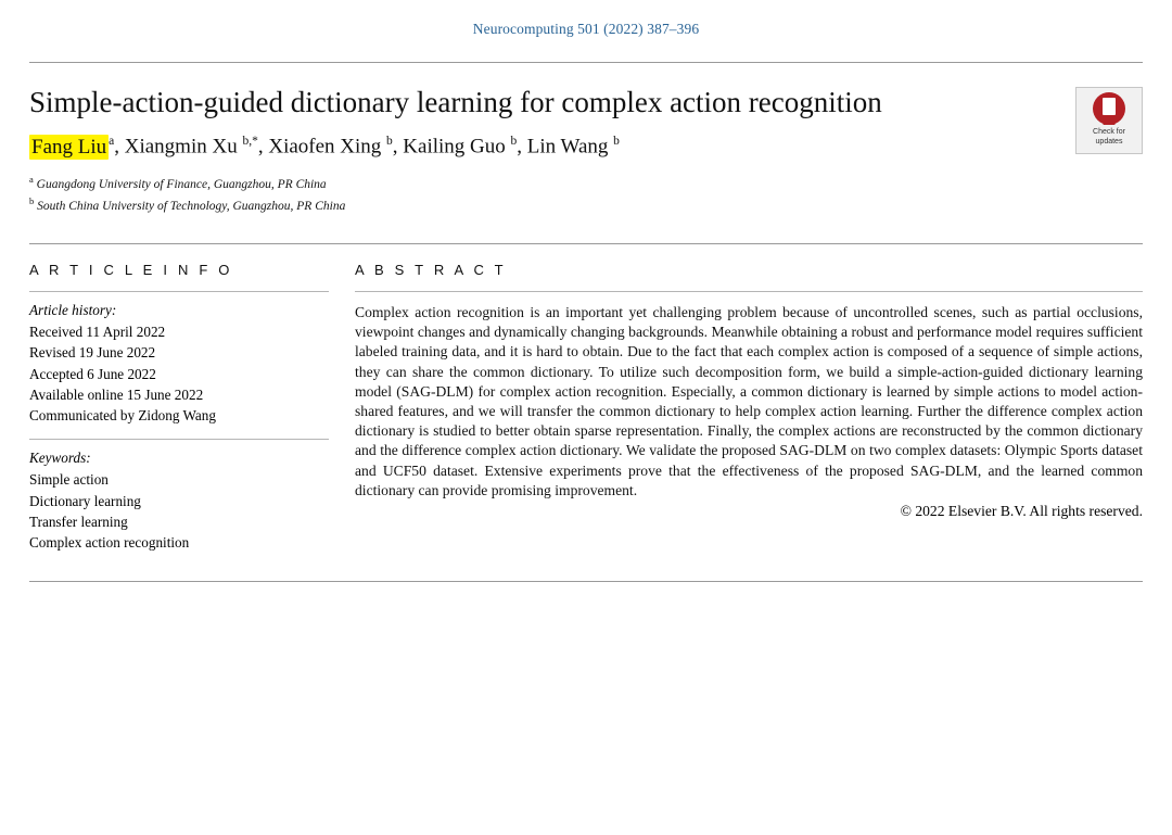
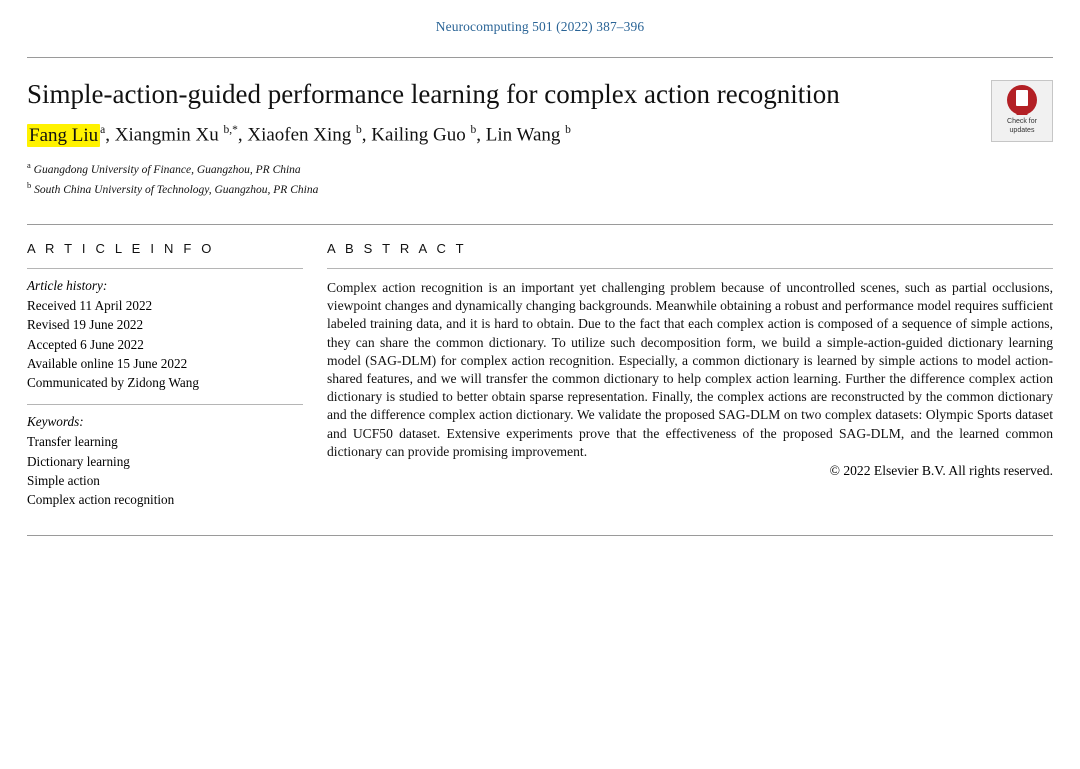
  Neurocomputing 501 (2022) 387–396
- Simple-action-guided dictionary learning for complex action recognition
+ Simple-action-guided performance learning for complex action recognition
  Fang Liu a, Xiangmin Xu b,*, Xiaofen Xing b, Kailing Guo b, Lin Wang b
  a Guangdong University of Finance, Guangzhou, PR China
  b South China University of Technology, Guangzhou, PR China
  A R T I C L E I N F O
  Article history:
  Received 11 April 2022
  Revised 19 June 2022
  Accepted 6 June 2022
  Available online 15 June 2022
  Communicated by Zidong Wang
  Keywords:
- Simple action
+ Transfer learning
  Dictionary learning
- Transfer learning
+ Simple action
  Complex action recognition
  A B S T R A C T
  Complex action recognition is an important yet challenging problem because of uncontrolled scenes, such as partial occlusions, viewpoint changes and dynamically changing backgrounds. Meanwhile obtaining a robust and performance model requires sufficient labeled training data, and it is hard to obtain. Due to the fact that each complex action is composed of a sequence of simple actions, they can share the common dictionary. To utilize such decomposition form, we build a simple-action-guided dictionary learning model (SAG-DLM) for complex action recognition. Especially, a common dictionary is learned by simple actions to model action-shared features, and we will transfer the common dictionary to help complex action learning. Further the difference complex action dictionary is studied to better obtain sparse representation. Finally, the complex actions are reconstructed by the common dictionary and the difference complex action dictionary. We validate the proposed SAG-DLM on two complex datasets: Olympic Sports dataset and UCF50 dataset. Extensive experiments prove that the effectiveness of the proposed SAG-DLM, and the learned common dictionary can provide promising improvement.
  © 2022 Elsevier B.V. All rights reserved.
